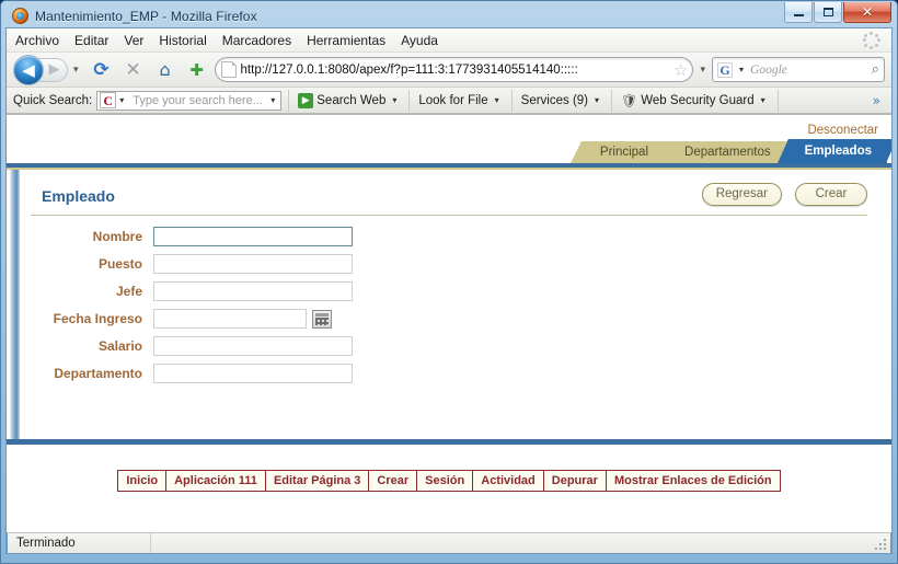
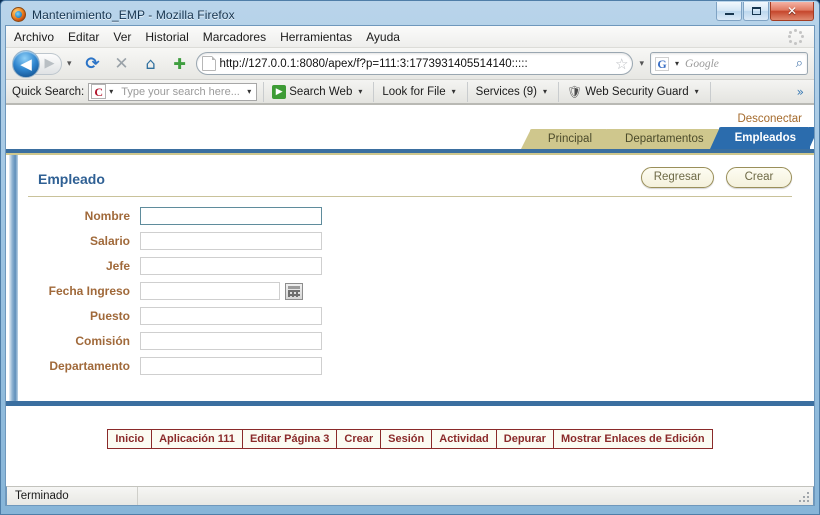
  Mantenimiento_EMP - Mozilla Firefox
  ✕
  Archivo
  Editar
  Ver
  Historial
  Marcadores
  Herramientas
  Ayuda
  ◀
  ▶
  ▾
  ⟳
  ✕
  ⌂
  ✚
  http://127.0.0.1:8080/apex/f?p=111:3:1773931405514140:::::
  ☆
  ▾
  G
  ▾
  Google
  ⌕
  Quick Search:
  C
  ▾
  Type your search here...
  ▾
  ▶
  Search Web
  ▾
  Look for File
  ▾
  Services (9)
  ▾
  🛡
  Web Security Guard
  ▾
  »
  Desconectar
  Principal
  Departamentos
  Empleados
  Empleado
  Regresar
  Crear
  Nombre
- Puesto
+ Salario
  Jefe
  Fecha Ingreso
- Salario
+ Puesto
+ Comisión
  Departamento
  Inicio
  Aplicación 111
  Editar Página 3
  Crear
  Sesión
  Actividad
  Depurar
  Mostrar Enlaces de Edición
  Terminado
